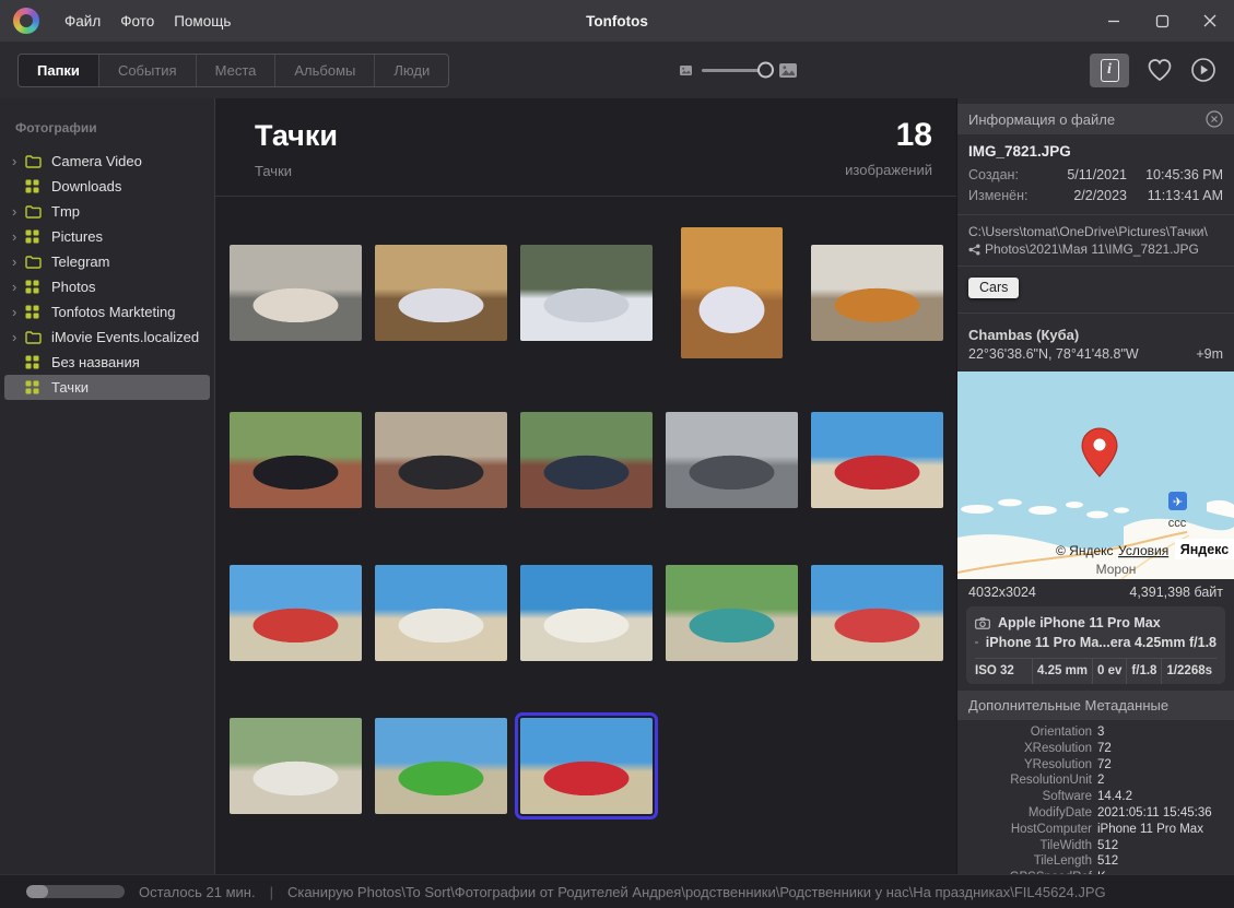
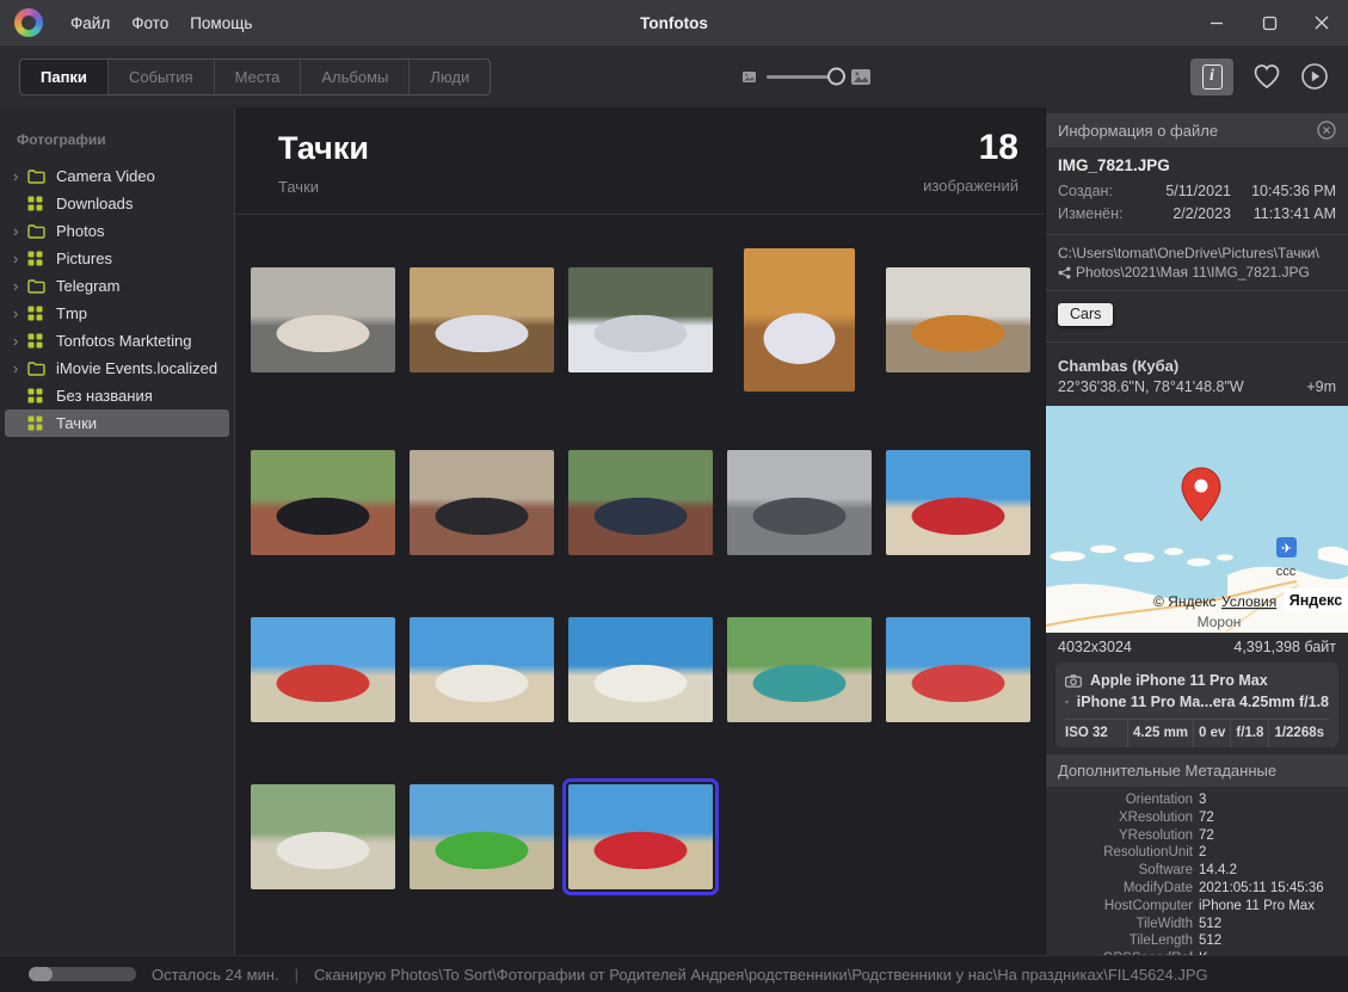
  Файл
  Фото
  Помощь
  Tonfotos
  Папки
  События
  Места
  Альбомы
  Люди
  i
  Фотографии
  ›
  Camera Video
  Downloads
  ›
- Tmp
+ Photos
  ›
  Pictures
  ›
  Telegram
  ›
- Photos
+ Tmp
  ›
  Tonfotos Markteting
  ›
  iMovie Events.localized
  Без названия
  Тачки
  Тачки
  Тачки
  18
  изображений
  Информация о файле
  IMG_7821.JPG
  Создан:
  5/11/2021
  10:45:36 PM
  Изменён:
  2/2/2023
  11:13:41 AM
  C:\Users\tomat\OneDrive\Pictures\Тачки\
  Photos\2021\Мая 11\IMG_7821.JPG
  Cars
  Chambas (Куба)
  22°36'38.6"N, 78°41'48.8"W
  +9m
  ✈
  ссс
  © Яндекс
  Условия
  Яндекс
  Морон
  4032x3024
  4,391,398 байт
  Apple iPhone 11 Pro Max
  iPhone 11 Pro Ma...era 4.25mm f/1.8
  ISO 32
  4.25 mm
  0 ev
  f/1.8
  1/2268s
  Дополнительные Метаданные
  Orientation
  3
  XResolution
  72
  YResolution
  72
  ResolutionUnit
  2
  Software
  14.4.2
  ModifyDate
  2021:05:11 15:45:36
  HostComputer
  iPhone 11 Pro Max
  TileWidth
  512
  TileLength
  512
- Осталось 21 мин.
+ Осталось 24 мин.
  |
  Сканирую Photos\To Sort\Фотографии от Родителей Андрея\родственники\Родственники у нас\На праздниках\FIL45624.JPG
